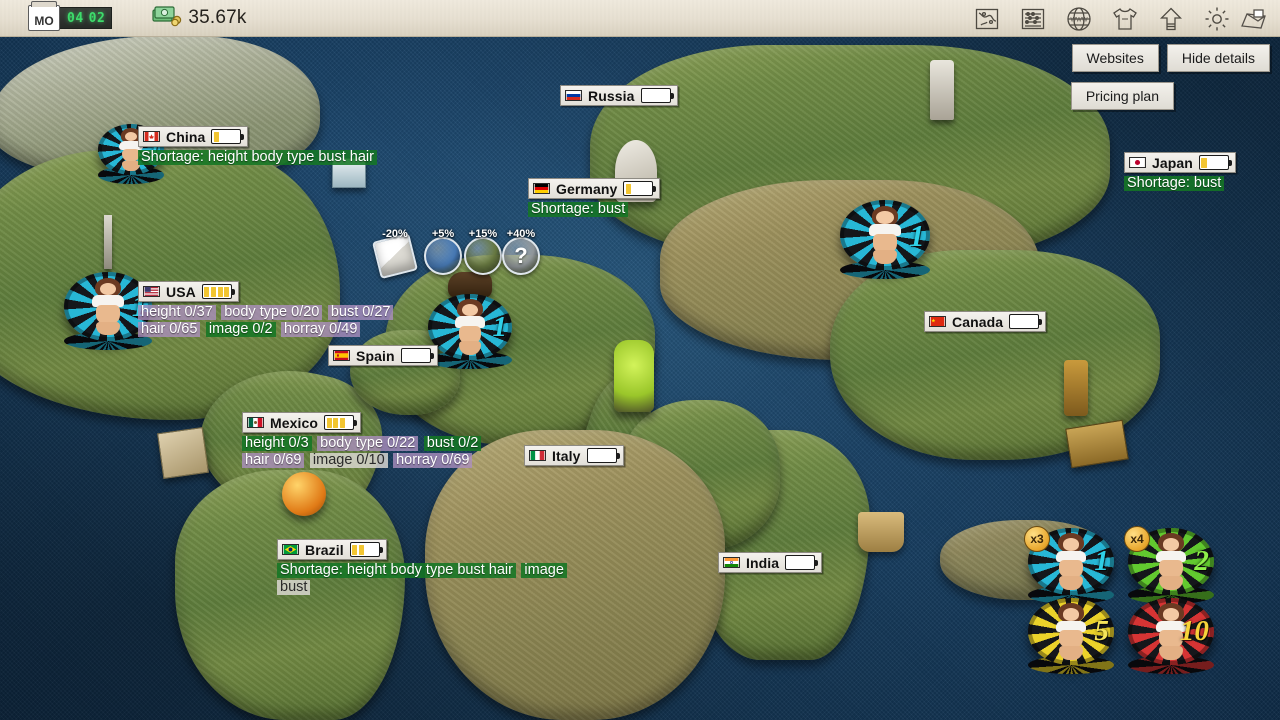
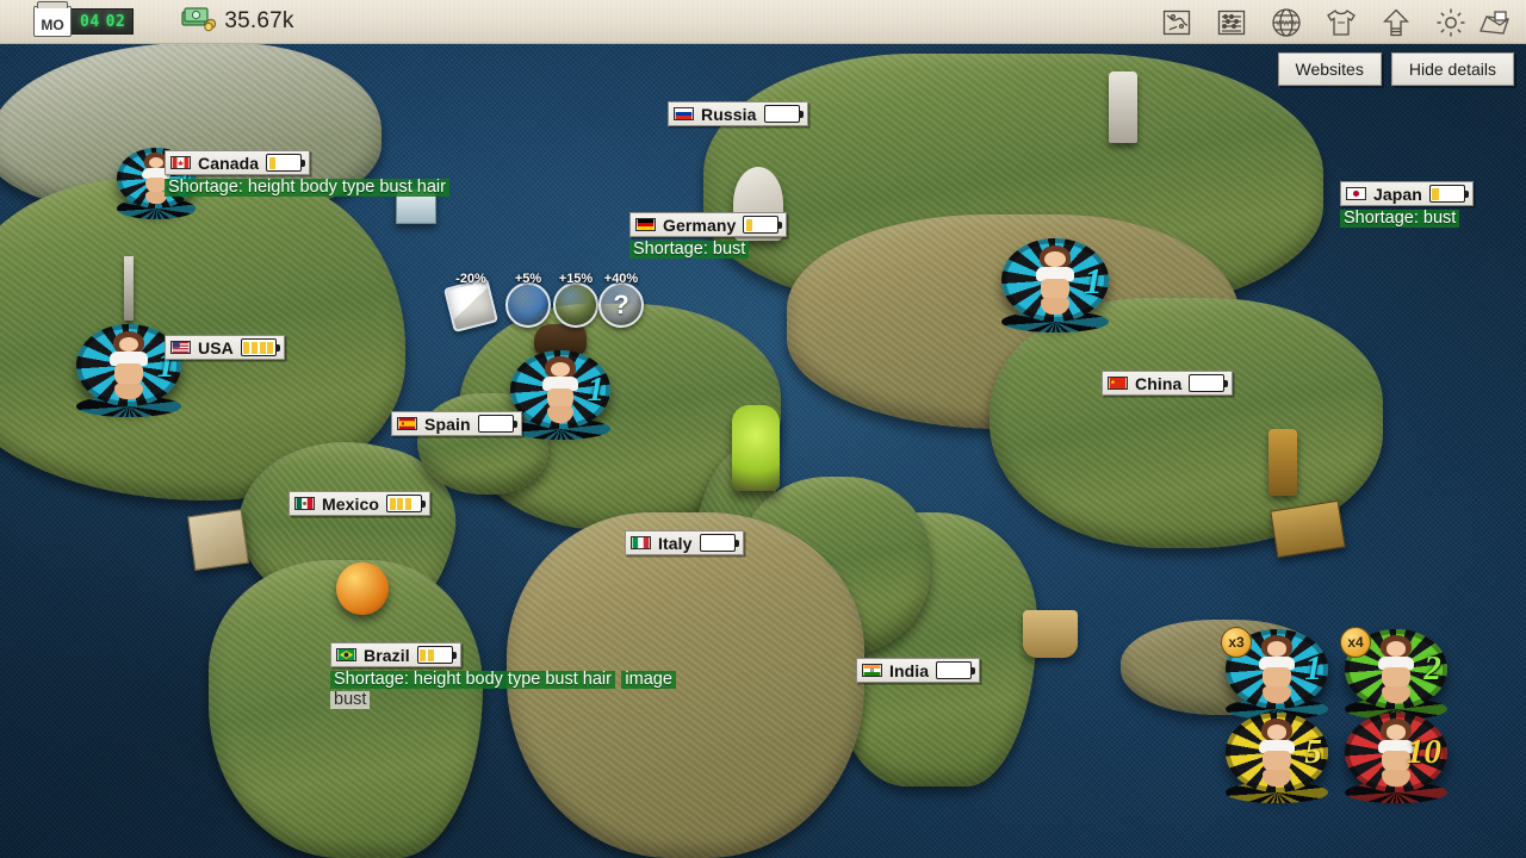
  MO
  04
  02
  35.67k
  Websites
  Hide details
- Pricing plan
  1
  1
  1
  1
  -20%
  +5%
  +15%
  +40%
  ?
- China
+ Canada
  Shortage: height body type bust hair
  USA
- height 0/37 body type 0/20 bust 0/27 hair 0/65 image 0/2 horray 0/49
  Mexico
- height 0/3 body type 0/22 bust 0/2 hair 0/69 image 0/10 horray 0/69
  Brazil
  Shortage: height body type bust hair image bust
  Spain
  Germany
  Shortage: bust
  Russia
  Italy
  India
- Canada
+ China
  Japan
  Shortage: bust
  1
  x3
  2
  x4
  5
  10
